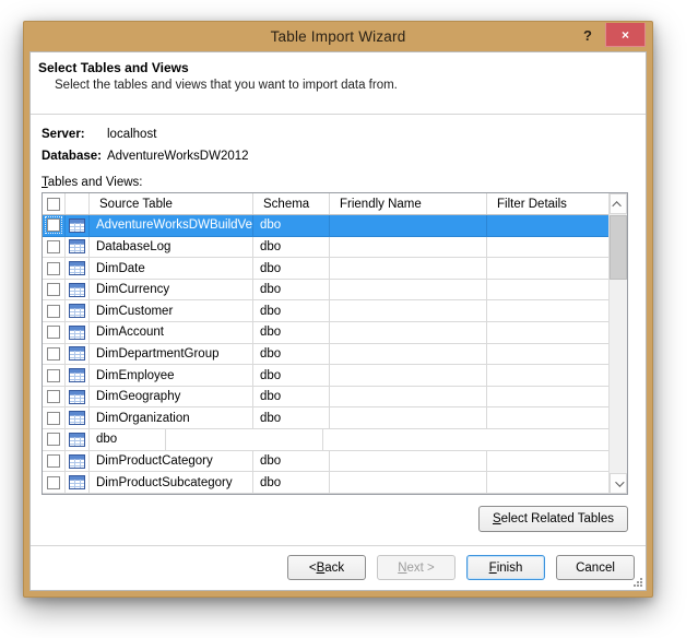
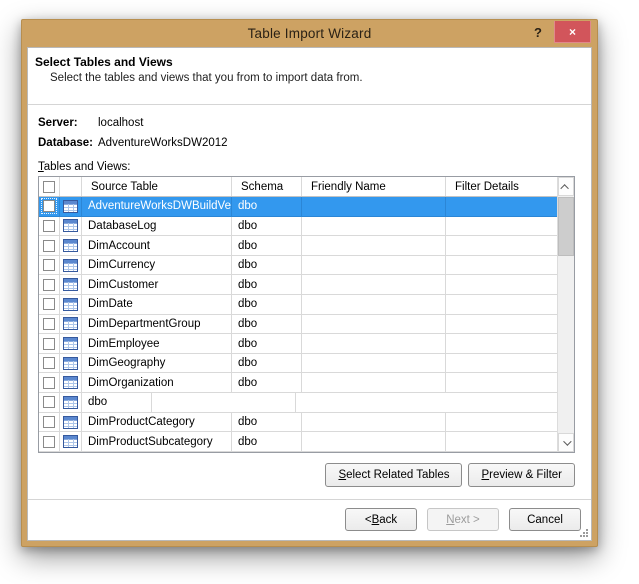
  Table Import Wizard
  ?
  ×
  Select Tables and Views
- Select the tables and views that you want to import data from.
+ Select the tables and views that you from to import data from.
  Server:
  localhost
  Database:
  AdventureWorksDW2012
  Tables and Views:
  Source Table
  Schema
  Friendly Name
  Filter Details
  AdventureWorksDWBuildVe
  dbo
  DatabaseLog
  dbo
- DimDate
+ DimAccount
  dbo
  DimCurrency
  dbo
  DimCustomer
  dbo
- DimAccount
+ DimDate
  dbo
  DimDepartmentGroup
  dbo
  DimEmployee
  dbo
  DimGeography
  dbo
  DimOrganization
  dbo
  dbo
  DimProductCategory
  dbo
  DimProductSubcategory
  dbo
  S
  elect Related Tables
+ P
+ review & Filter
  <
  B
  ack
  N
  ext >
- F
- inish
  Cancel
